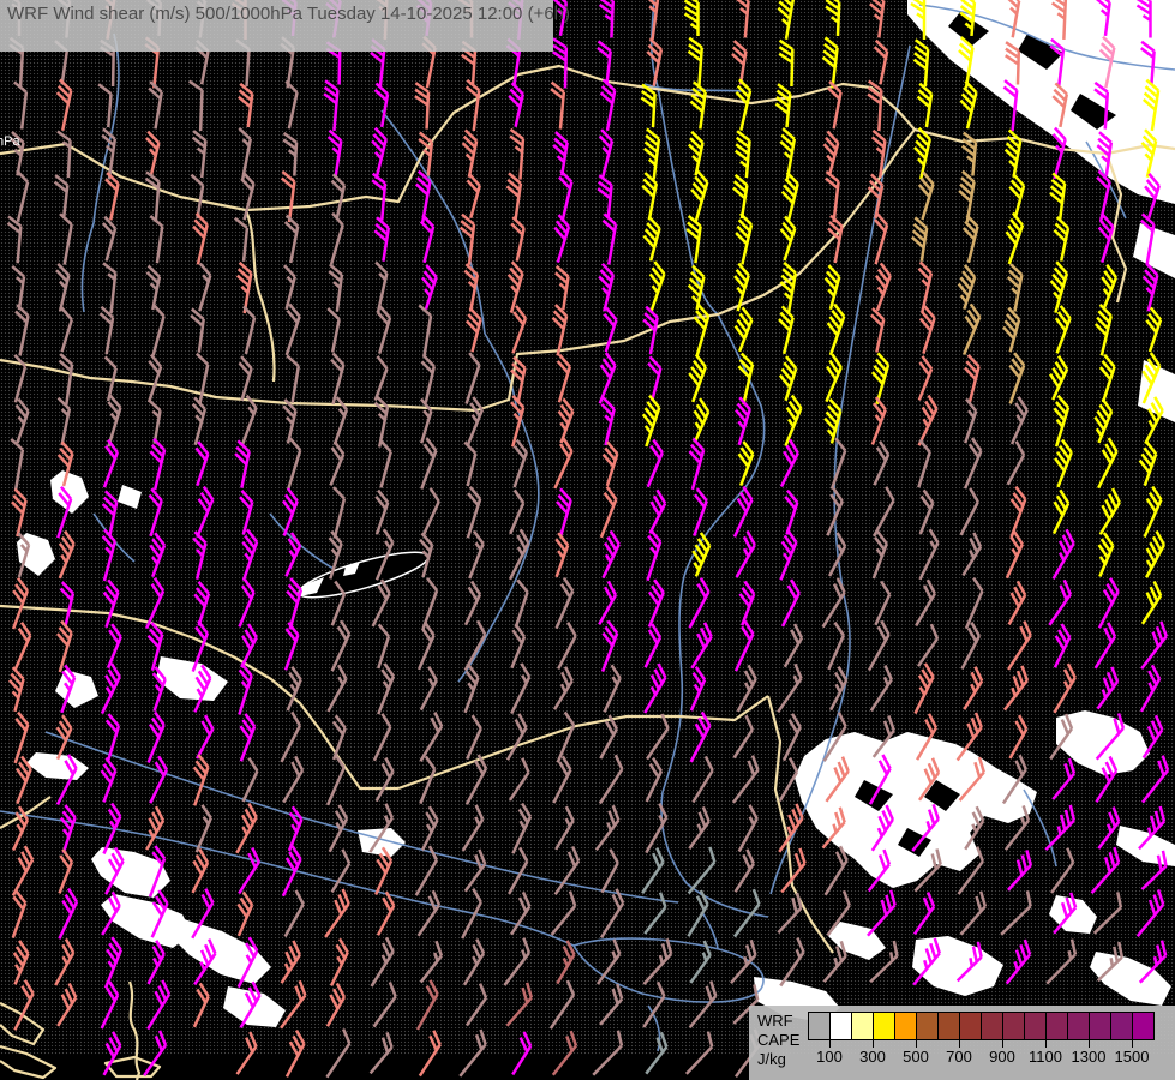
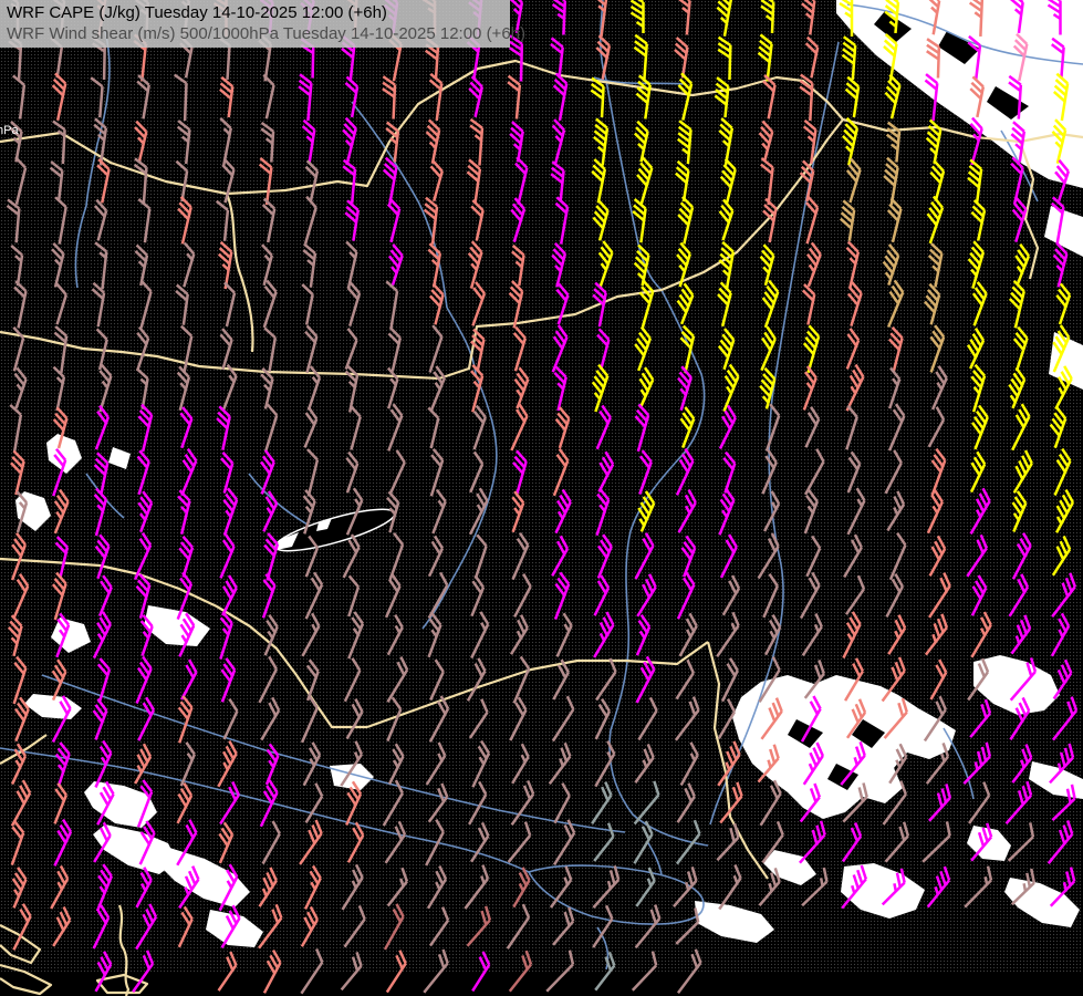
  hPa
+ WRF CAPE (J/kg) Tuesday 14-10-2025 12:00 (+6h)
  WRF Wind shear (m/s) 500/1000hPa Tuesday 14-10-2025 12:00 (+6h)
- WRF
- CAPE
- J/kg
- 100
- 300
- 500
- 700
- 900
- 1100
- 1300
- 1500
